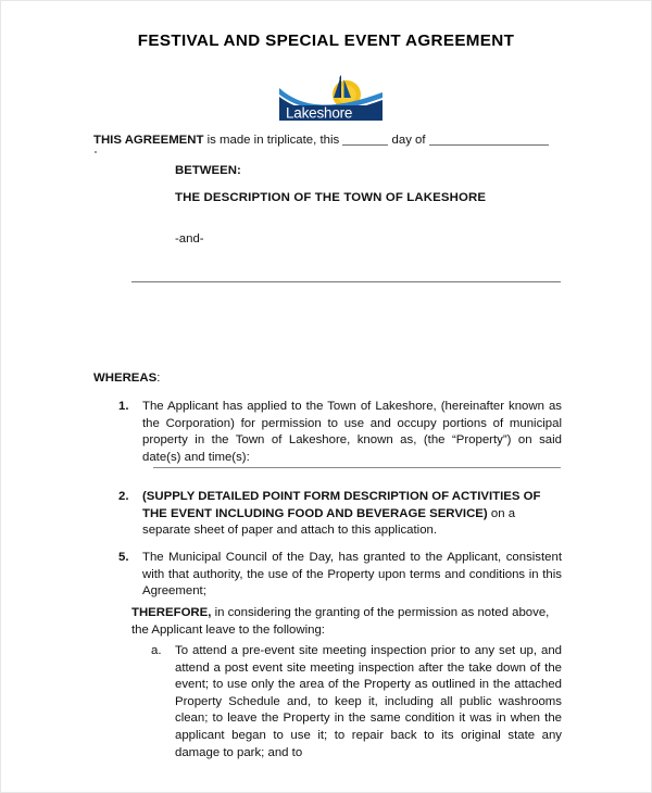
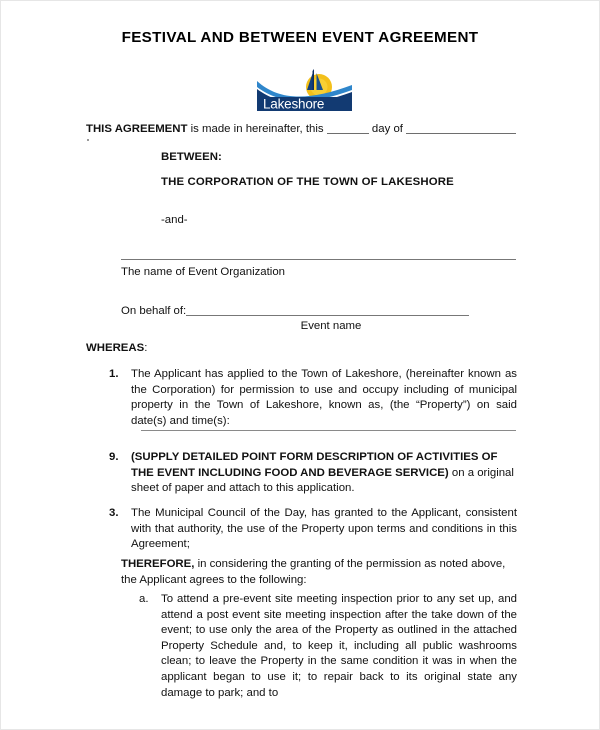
- FESTIVAL AND SPECIAL EVENT AGREEMENT
+ FESTIVAL AND BETWEEN EVENT AGREEMENT
  Lakeshore
- THIS AGREEMENT is made in triplicate, this day of
+ THIS AGREEMENT is made in hereinafter, this day of
  BETWEEN:
- THE DESCRIPTION OF THE TOWN OF LAKESHORE
+ THE CORPORATION OF THE TOWN OF LAKESHORE
  -and-
+ The name of Event Organization
+ On behalf of:
+ Event name
  WHEREAS:
  1.
- The Applicant has applied to the Town of Lakeshore, (hereinafter known as the Corporation) for permission to use and occupy portions of municipal property in the Town of Lakeshore, known as, (the “Property”) on said date(s) and time(s):
+ The Applicant has applied to the Town of Lakeshore, (hereinafter known as the Corporation) for permission to use and occupy including of municipal property in the Town of Lakeshore, known as, (the “Property”) on said date(s) and time(s):
- 2.
+ 9.
- (SUPPLY DETAILED POINT FORM DESCRIPTION OF ACTIVITIES OF THE EVENT INCLUDING FOOD AND BEVERAGE SERVICE) on a separate sheet of paper and attach to this application.
+ (SUPPLY DETAILED POINT FORM DESCRIPTION OF ACTIVITIES OF THE EVENT INCLUDING FOOD AND BEVERAGE SERVICE) on a original sheet of paper and attach to this application.
- 5.
+ 3.
  The Municipal Council of the Day, has granted to the Applicant, consistent with that authority, the use of the Property upon terms and conditions in this Agreement;
- THEREFORE, in considering the granting of the permission as noted above, the Applicant leave to the following:
+ THEREFORE, in considering the granting of the permission as noted above, the Applicant agrees to the following:
  a.
  To attend a pre-event site meeting inspection prior to any set up, and attend a post event site meeting inspection after the take down of the event; to use only the area of the Property as outlined in the attached Property Schedule and, to keep it, including all public washrooms clean; to leave the Property in the same condition it was in when the applicant began to use it; to repair back to its original state any damage to park; and to
